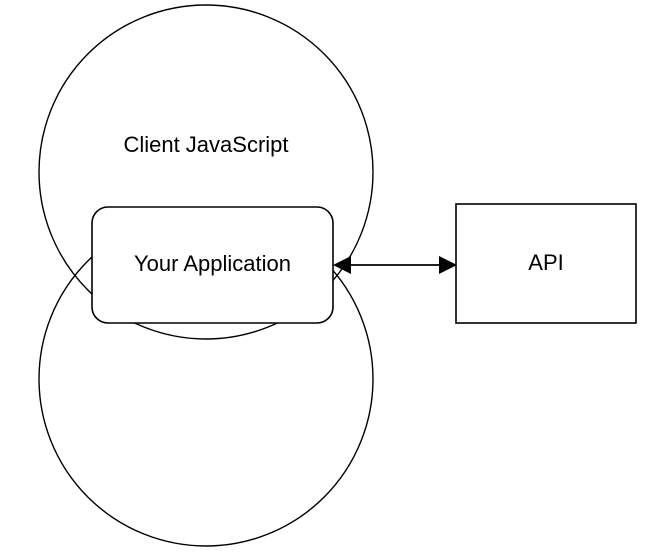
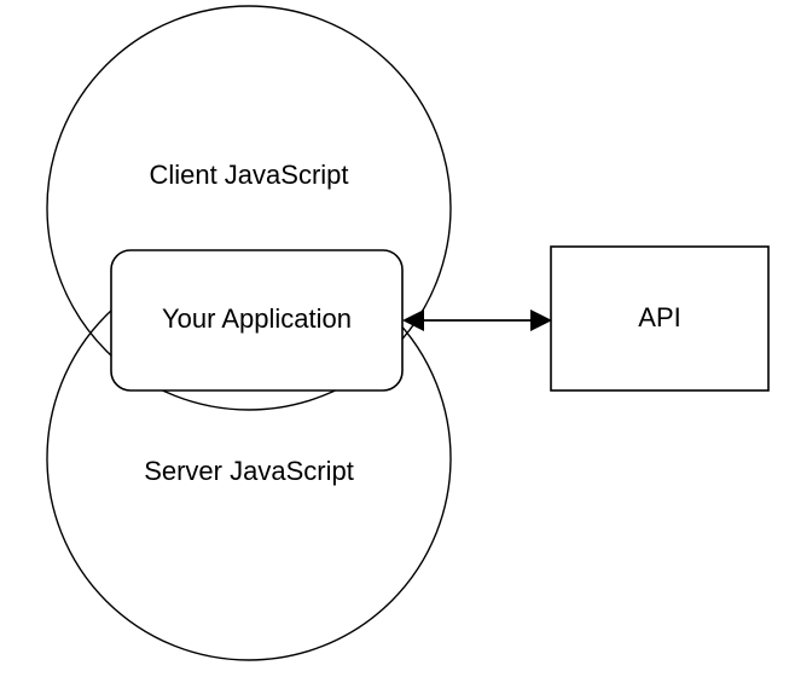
  Client JavaScript
+ Server JavaScript
  Your Application
  API
